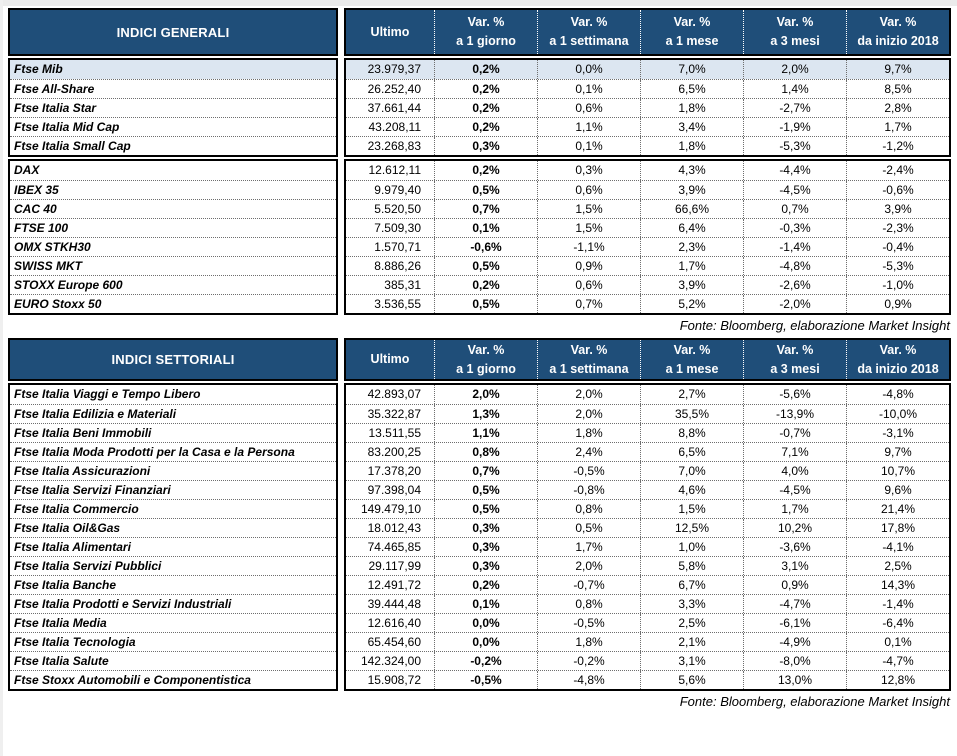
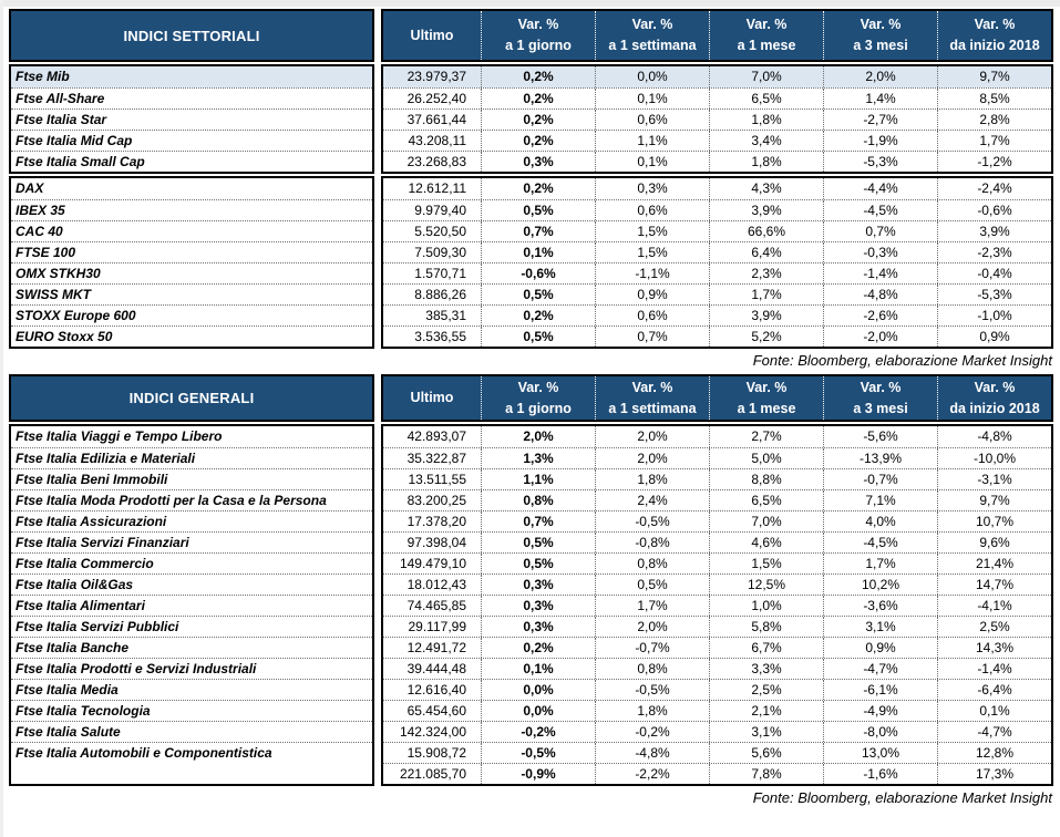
- INDICI GENERALI
+ INDICI SETTORIALI
  Ultimo
  Var. %
  a 1 giorno
  Var. %
  a 1 settimana
  Var. %
  a 1 mese
  Var. %
  a 3 mesi
  Var. %
  da inizio 2018
  Ftse Mib
  Ftse All-Share
  Ftse Italia Star
  Ftse Italia Mid Cap
  Ftse Italia Small Cap
  23.979,37
  0,2%
  0,0%
  7,0%
  2,0%
  9,7%
  26.252,40
  0,2%
  0,1%
  6,5%
  1,4%
  8,5%
  37.661,44
  0,2%
  0,6%
  1,8%
  -2,7%
  2,8%
  43.208,11
  0,2%
  1,1%
  3,4%
  -1,9%
  1,7%
  23.268,83
  0,3%
  0,1%
  1,8%
  -5,3%
  -1,2%
  DAX
  IBEX 35
  CAC 40
  FTSE 100
  OMX STKH30
  SWISS MKT
  STOXX Europe 600
  EURO Stoxx 50
  12.612,11
  0,2%
  0,3%
  4,3%
  -4,4%
  -2,4%
  9.979,40
  0,5%
  0,6%
  3,9%
  -4,5%
  -0,6%
  5.520,50
  0,7%
  1,5%
  66,6%
  0,7%
  3,9%
  7.509,30
  0,1%
  1,5%
  6,4%
  -0,3%
  -2,3%
  1.570,71
  -0,6%
  -1,1%
  2,3%
  -1,4%
  -0,4%
  8.886,26
  0,5%
  0,9%
  1,7%
  -4,8%
  -5,3%
  385,31
  0,2%
  0,6%
  3,9%
  -2,6%
  -1,0%
  3.536,55
  0,5%
  0,7%
  5,2%
  -2,0%
  0,9%
  Fonte: Bloomberg, elaborazione Market Insight
- INDICI SETTORIALI
+ INDICI GENERALI
  Ultimo
  Var. %
  a 1 giorno
  Var. %
  a 1 settimana
  Var. %
  a 1 mese
  Var. %
  a 3 mesi
  Var. %
  da inizio 2018
  Ftse Italia Viaggi e Tempo Libero
  Ftse Italia Edilizia e Materiali
  Ftse Italia Beni Immobili
  Ftse Italia Moda Prodotti per la Casa e la Persona
  Ftse Italia Assicurazioni
  Ftse Italia Servizi Finanziari
  Ftse Italia Commercio
  Ftse Italia Oil&Gas
  Ftse Italia Alimentari
  Ftse Italia Servizi Pubblici
  Ftse Italia Banche
  Ftse Italia Prodotti e Servizi Industriali
  Ftse Italia Media
  Ftse Italia Tecnologia
  Ftse Italia Salute
- Ftse Stoxx Automobili e Componentistica
+ Ftse Italia Automobili e Componentistica
  42.893,07
  2,0%
  2,0%
  2,7%
  -5,6%
  -4,8%
  35.322,87
  1,3%
  2,0%
- 35,5%
+ 5,0%
  -13,9%
  -10,0%
  13.511,55
  1,1%
  1,8%
  8,8%
  -0,7%
  -3,1%
  83.200,25
  0,8%
  2,4%
  6,5%
  7,1%
  9,7%
  17.378,20
  0,7%
  -0,5%
  7,0%
  4,0%
  10,7%
  97.398,04
  0,5%
  -0,8%
  4,6%
  -4,5%
  9,6%
  149.479,10
  0,5%
  0,8%
  1,5%
  1,7%
  21,4%
  18.012,43
  0,3%
  0,5%
  12,5%
  10,2%
- 17,8%
+ 14,7%
  74.465,85
  0,3%
  1,7%
  1,0%
  -3,6%
  -4,1%
  29.117,99
  0,3%
  2,0%
  5,8%
  3,1%
  2,5%
  12.491,72
  0,2%
  -0,7%
  6,7%
  0,9%
  14,3%
  39.444,48
  0,1%
  0,8%
  3,3%
  -4,7%
  -1,4%
  12.616,40
  0,0%
  -0,5%
  2,5%
  -6,1%
  -6,4%
  65.454,60
  0,0%
  1,8%
  2,1%
  -4,9%
  0,1%
  142.324,00
  -0,2%
  -0,2%
  3,1%
  -8,0%
  -4,7%
  15.908,72
  -0,5%
  -4,8%
  5,6%
  13,0%
  12,8%
+ 221.085,70
+ -0,9%
+ -2,2%
+ 7,8%
+ -1,6%
+ 17,3%
  Fonte: Bloomberg, elaborazione Market Insight
